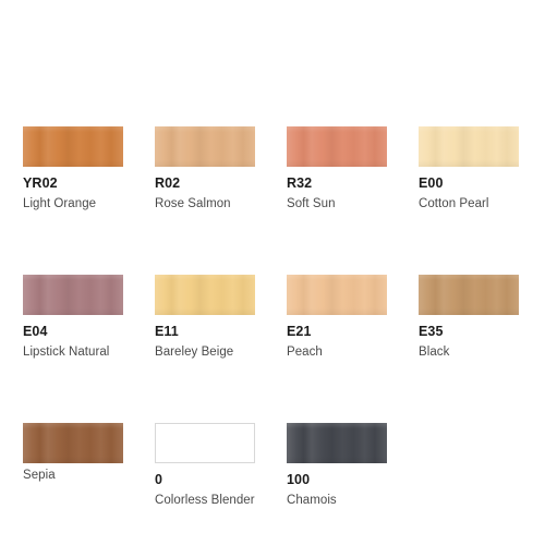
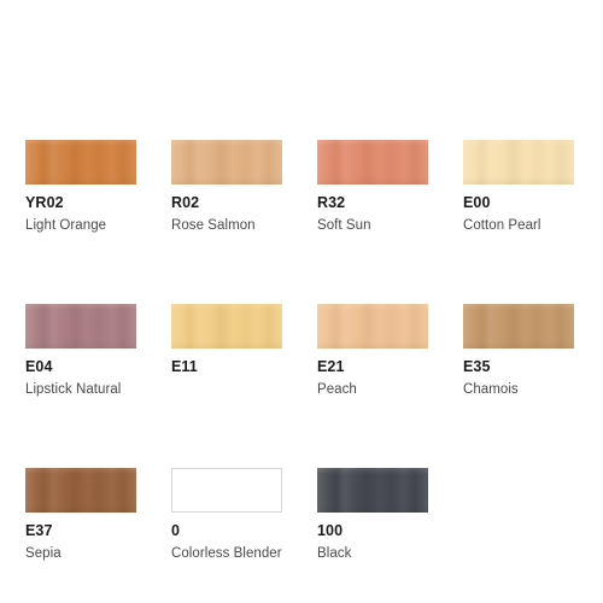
  YR02
  Light Orange
  R02
  Rose Salmon
  R32
  Soft Sun
  E00
  Cotton Pearl
  E04
  Lipstick Natural
  E11
- Bareley Beige
  E21
  Peach
  E35
- Black
+ Chamois
+ E37
  Sepia
  0
  Colorless Blender
  100
- Chamois
+ Black
